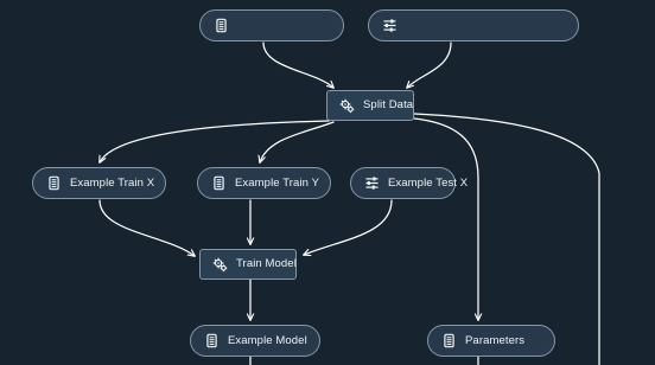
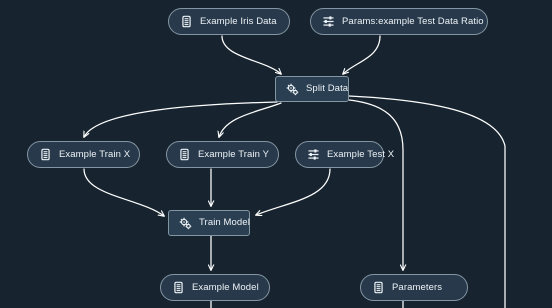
+ Example Iris Data
+ Params:example Test Data Ratio
  Split Data
  Example Train X
  Example Train Y
  Example Test X
  Train Model
  Example Model
  Parameters
